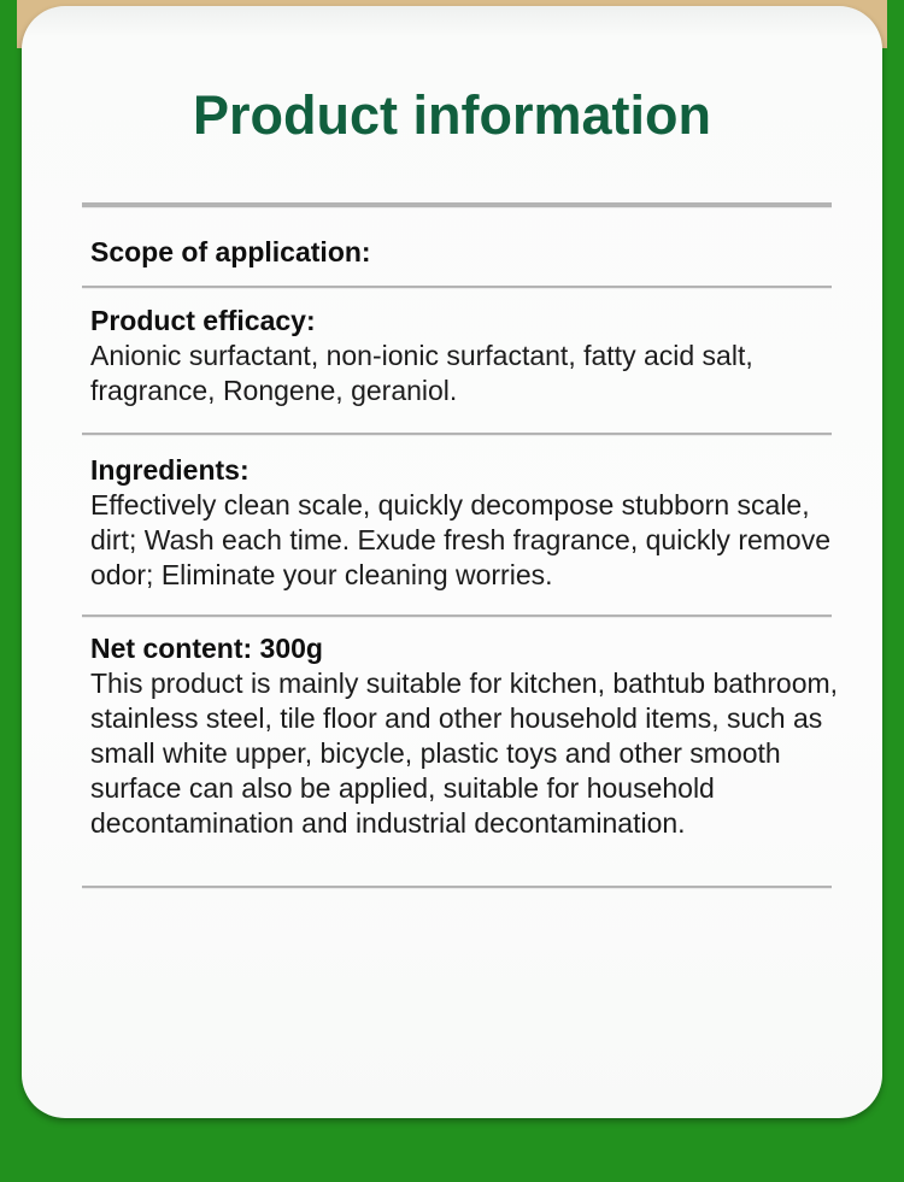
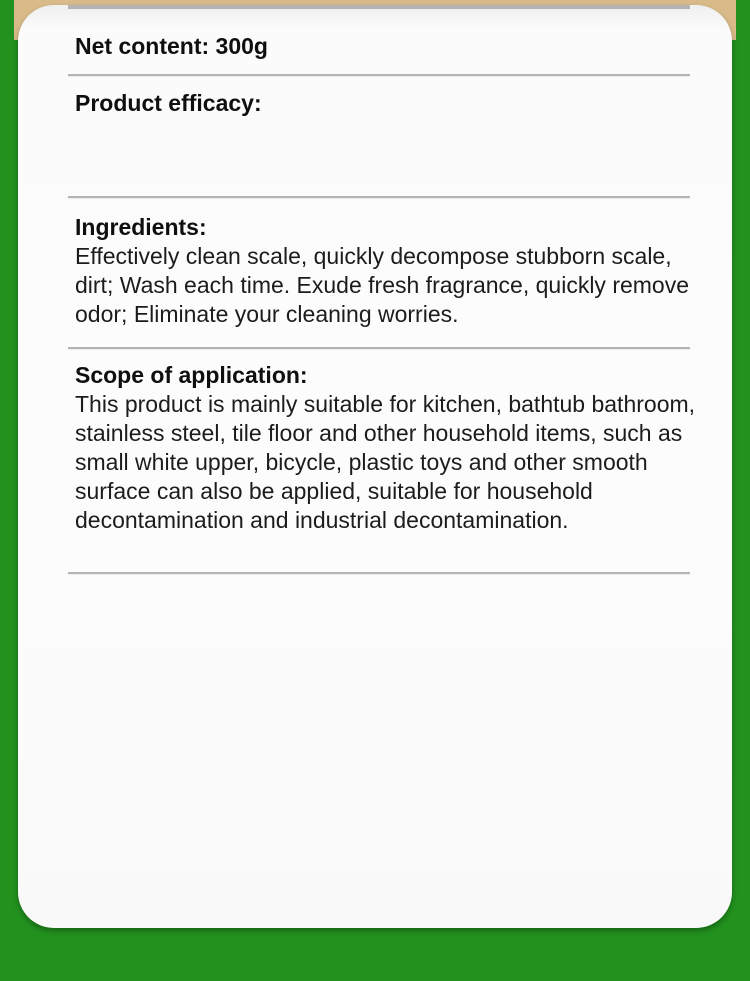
- Product information
- Scope of application:
+ Net content: 300g
  Product efficacy:
- Anionic surfactant, non-ionic surfactant, fatty acid salt, fragrance, Rongene, geraniol.
  Ingredients:
  Effectively clean scale, quickly decompose stubborn scale, dirt; Wash each time. Exude fresh fragrance, quickly remove odor; Eliminate your cleaning worries.
- Net content: 300g
+ Scope of application:
  This product is mainly suitable for kitchen, bathtub bathroom, stainless steel, tile floor and other household items, such as small white upper, bicycle, plastic toys and other smooth surface can also be applied, suitable for household decontamination and industrial decontamination.
